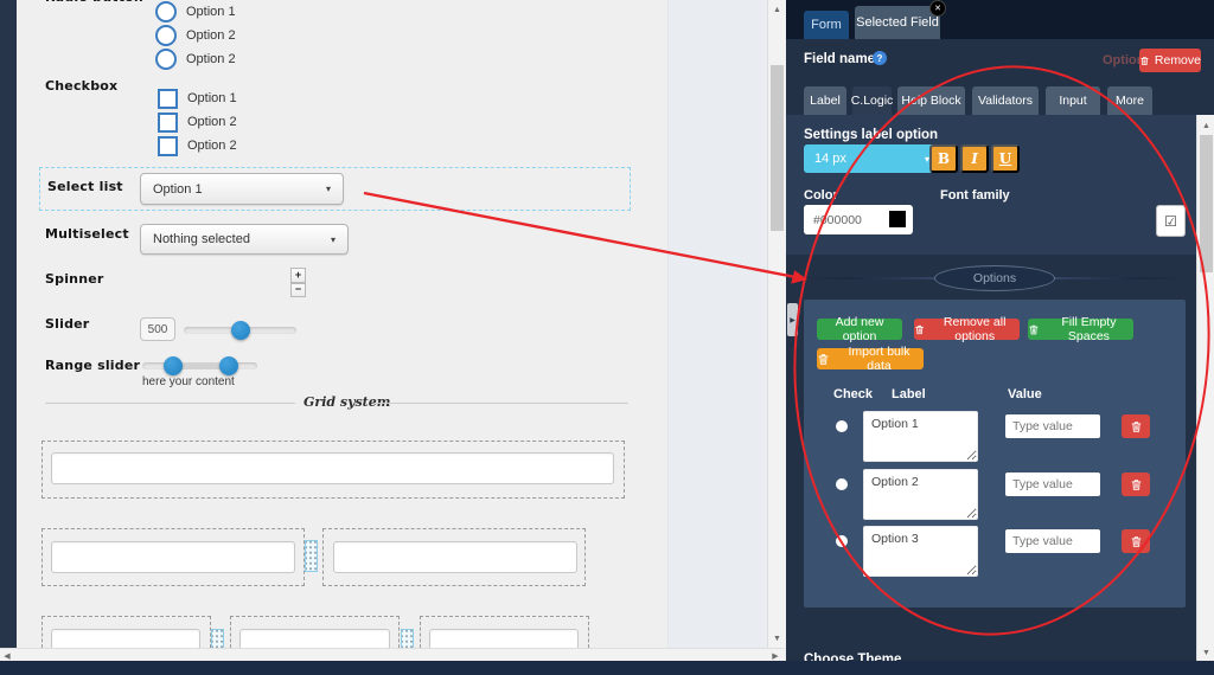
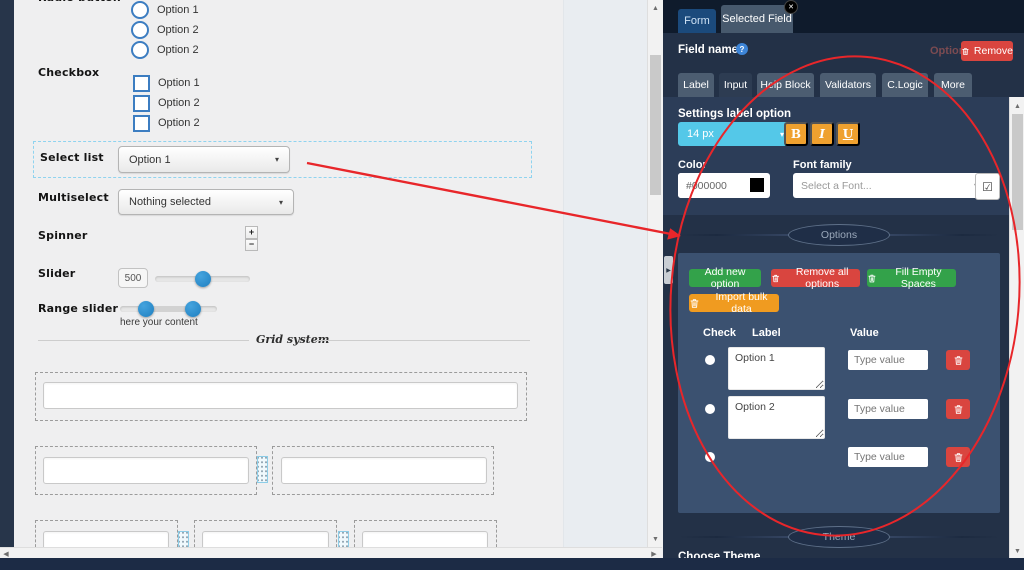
  Option 1
  Option 2
  Option 2
  Checkbox
  Option 1
  Option 2
  Option 2
  Select list
  Option 1
  ▾
  Multiselect
  Nothing selected
  ▾
  Spinner
  +
  −
  Slider
  500
  Range slider
  here your content
  Grid syste
  Form
  Selected Field
  Field name
  ?
  Remove
  Label
- C.Logic
+ Input
  Hlp Block
  Validators
- Input
+ C.Logic
  More
  Settings lael option
  14 px
  ▾
  B
  I
  U
  Colo
  #00000
  Font family
+ Select a Font...
  ☑
  Options
  Add new option
  Remove all options
  Fill Empty Spaces
  Import bulk data
  Check
  Label
  Value
  Option 1
  Type value
  Option 2
  Type value
- Option 3
  Type value
+ Theme
  Choose Theme
